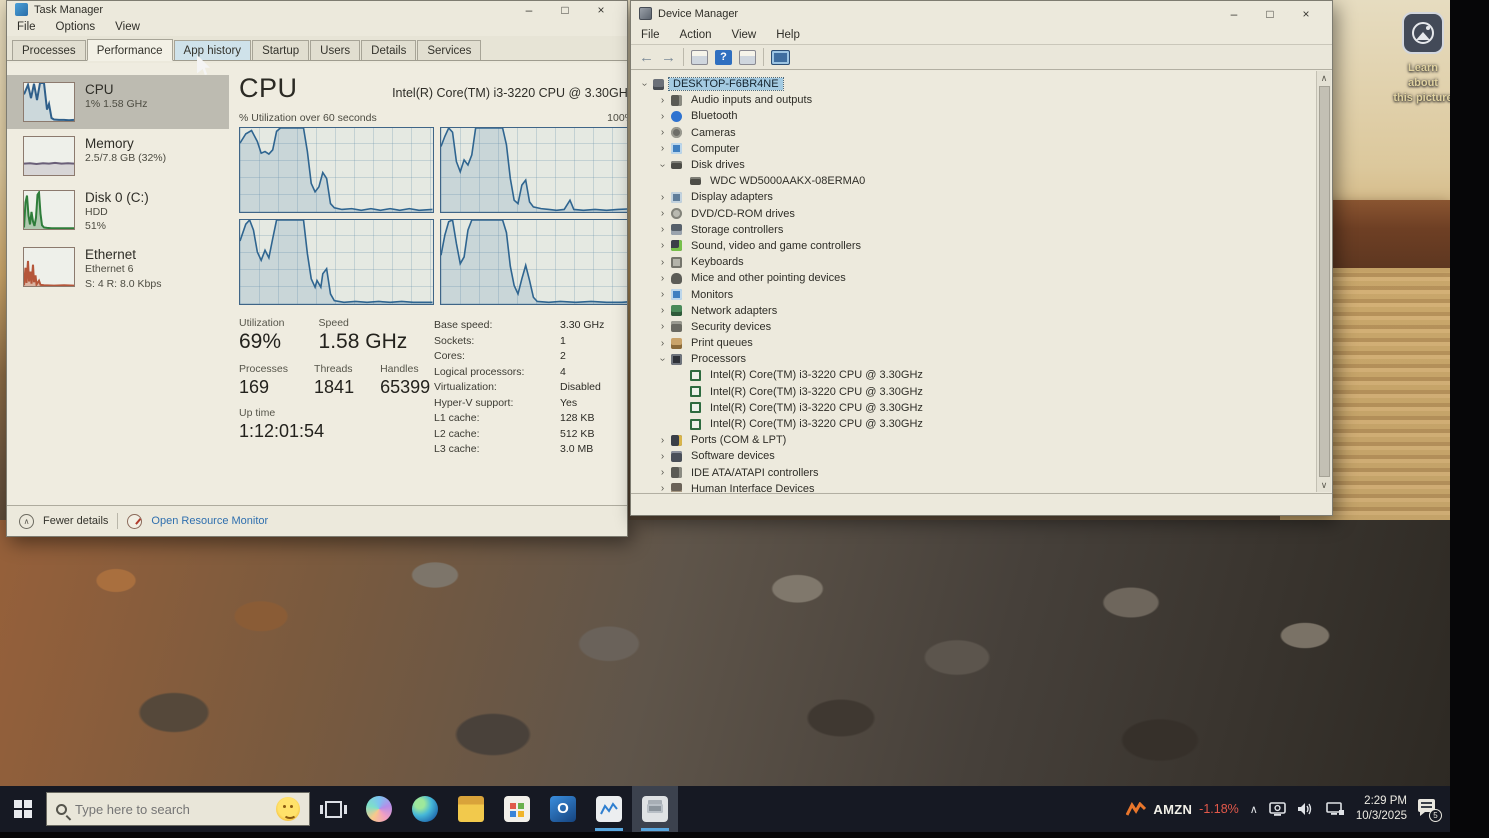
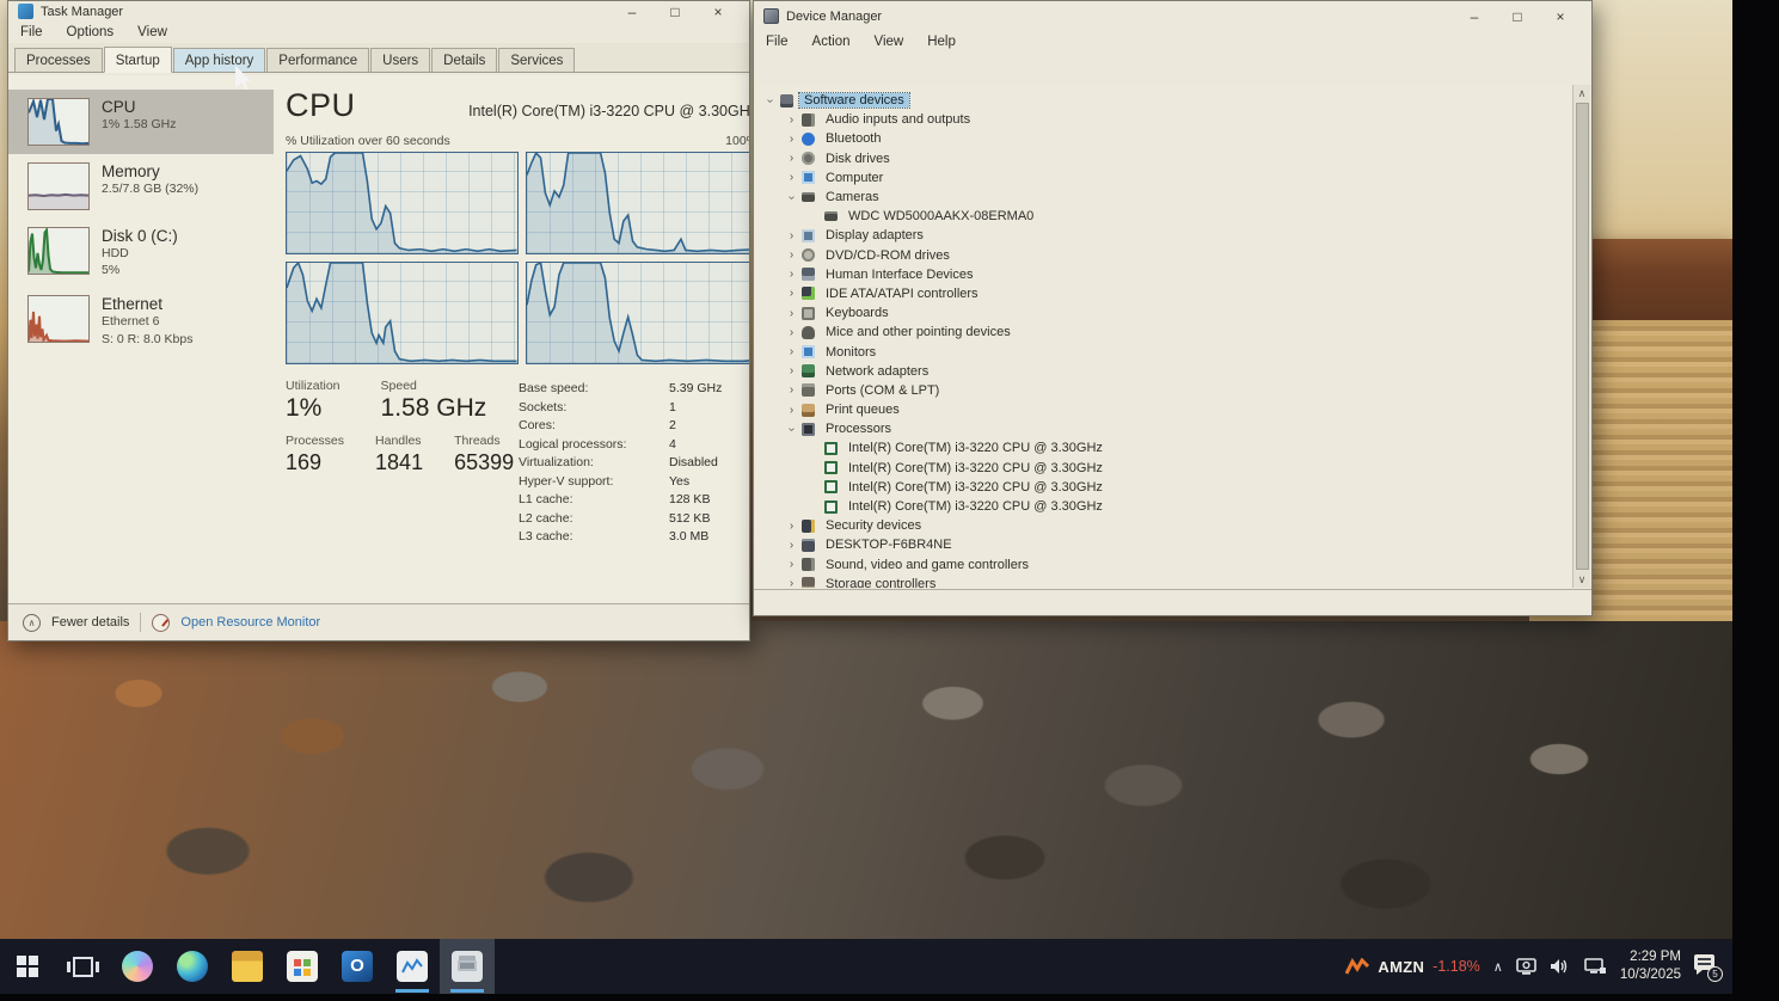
- Learn about
- this picture
  Task Manager
  –
  □
  ×
  File
  Options
  View
  Processes
- Performance
+ Startup
  App history
- Startup
+ Performance
  Users
  Details
  Services
  CPU
  1% 1.58 GHz
  Memory
  2.5/7.8 GB (32%)
  Disk 0 (C:)
  HDD
- 51%
+ 5%
  Ethernet
  Ethernet 6
- S: 4 R: 8.0 Kbps
+ S: 0 R: 8.0 Kbps
  CPU
  Intel(R) Core(TM) i3-3220 CPU @ 3.30GH
  % Utilization over 60 seconds
  100
  Utilization
- 69%
+ 1%
  Speed
  1.58 GHz
  Processes
  169
- Threads
+ Handles
  1841
- Handles
+ Threads
  65399
- Up time
- 1:12:01:54
  Base speed:
- 3.30 GHz
+ 5.39 GHz
  Sockets:
  1
  Cores:
  2
  Logical processors:
  4
  Virtualization:
  Disabled
  Hyper-V support:
  Yes
  L1 cache:
  128 KB
  L2 cache:
  512 KB
  L3 cache:
  3.0 MB
  ∧
  Fewer details
  Open Resource Monitor
  Device Manager
  –
  □
  ×
  File
  Action
  View
  Help
- ←
- →
- ?
- DESKTOP-F6BR4NE
+ Software devices
  ›
  Audio inputs and outputs
  ›
  Bluetooth
  ›
- Cameras
+ Disk drives
  ›
  Computer
- Disk drives
+ Cameras
  WDC WD5000AAKX-08ERMA0
  ›
  Display adapters
  ›
  DVD/CD-ROM drives
  ›
- Storage controllers
+ Human Interface Devices
  ›
- Sound, video and game controllers
+ IDE ATA/ATAPI controllers
  ›
  Keyboards
  ›
  Mice and other pointing devices
  ›
  Monitors
  ›
  Network adapters
  ›
- Security devices
+ Ports (COM & LPT)
  ›
  Print queues
  Processors
  Intel(R) Core(TM) i3-3220 CPU @ 3.30GHz
  Intel(R) Core(TM) i3-3220 CPU @ 3.30GHz
  Intel(R) Core(TM) i3-3220 CPU @ 3.30GHz
  Intel(R) Core(TM) i3-3220 CPU @ 3.30GHz
  ›
- Ports (COM & LPT)
+ Security devices
  ›
- Software devices
+ DESKTOP-F6BR4NE
  ›
- IDE ATA/ATAPI controllers
+ Sound, video and game controllers
  ›
- Human Interface Devices
+ Storage controllers
  ∧
  ∨
- Type here to search
  O
  AMZN
  -1.18%
  ∧
  2:29 PM
  10/3/2025
  5
